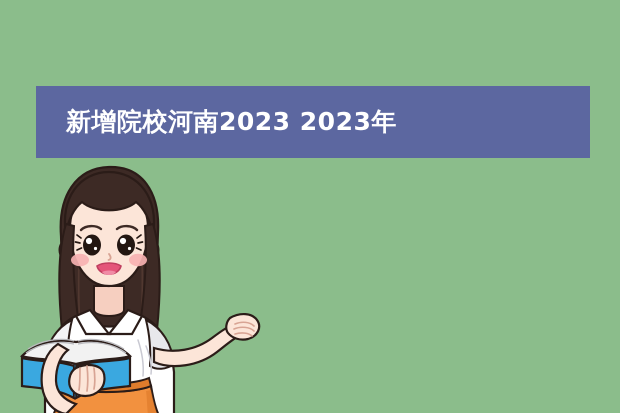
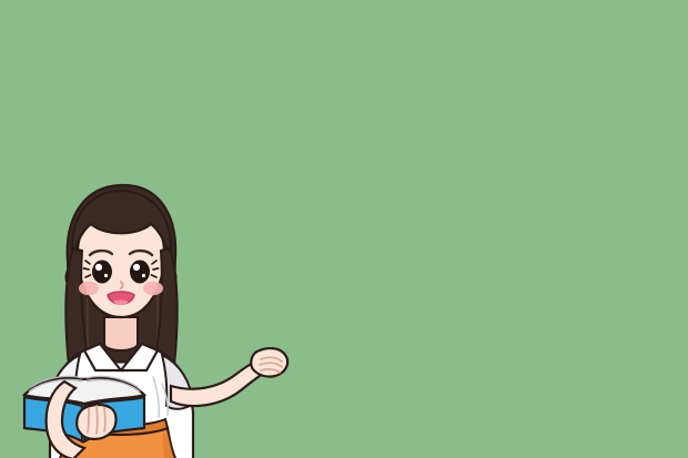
- 新增院校河南2023 2023年
